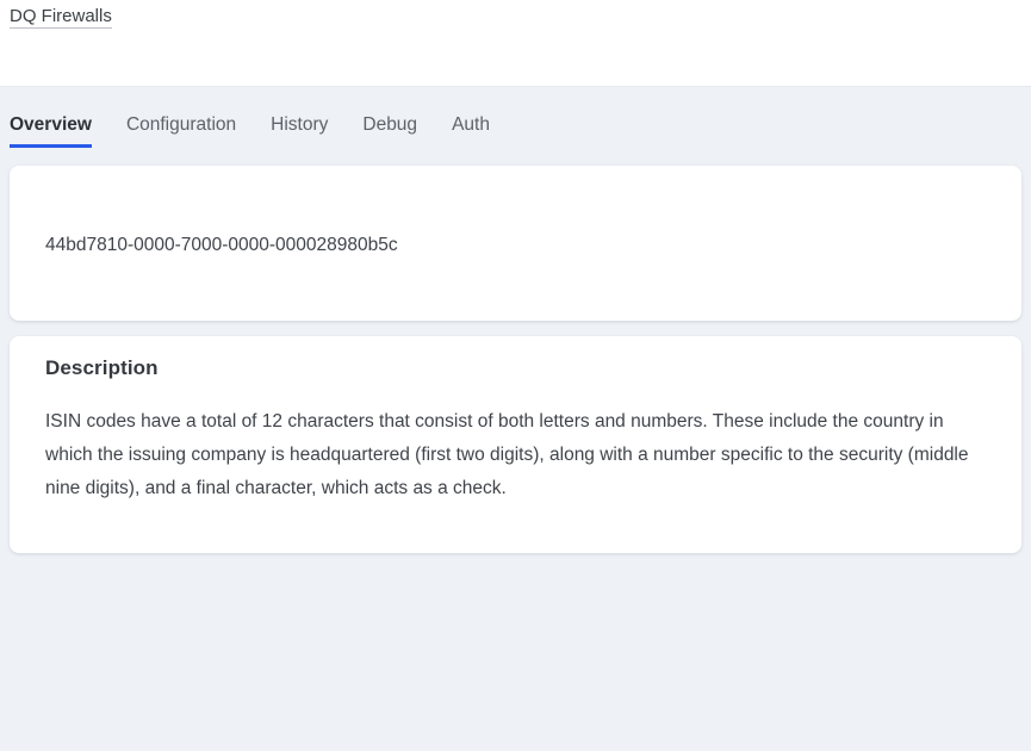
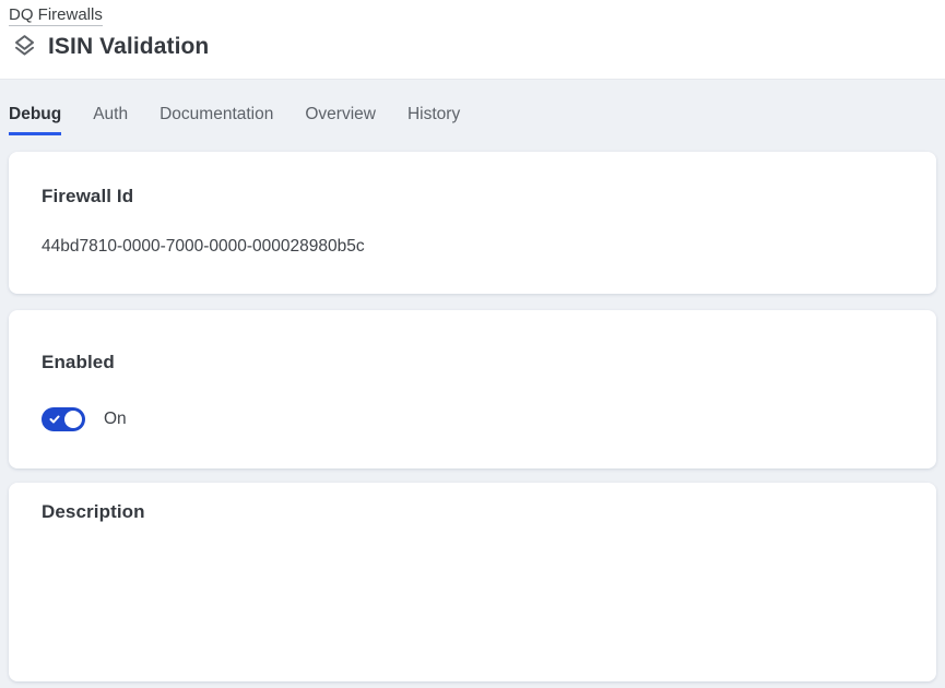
  DQ Firewalls
+ ISIN Validation
- Overview
+ Debug
- Configuration
- History
+ Auth
+ Documentation
- Debug
+ Overview
- Auth
+ History
+ Firewall Id
  44bd7810-0000-7000-0000-000028980b5c
+ Enabled
+ On
  Description
- ISIN codes have a total of 12 characters that consist of both letters and numbers. These include the country in which the issuing company is headquartered (first two digits), along with a number specific to the security (middle nine digits), and a final character, which acts as a check.
